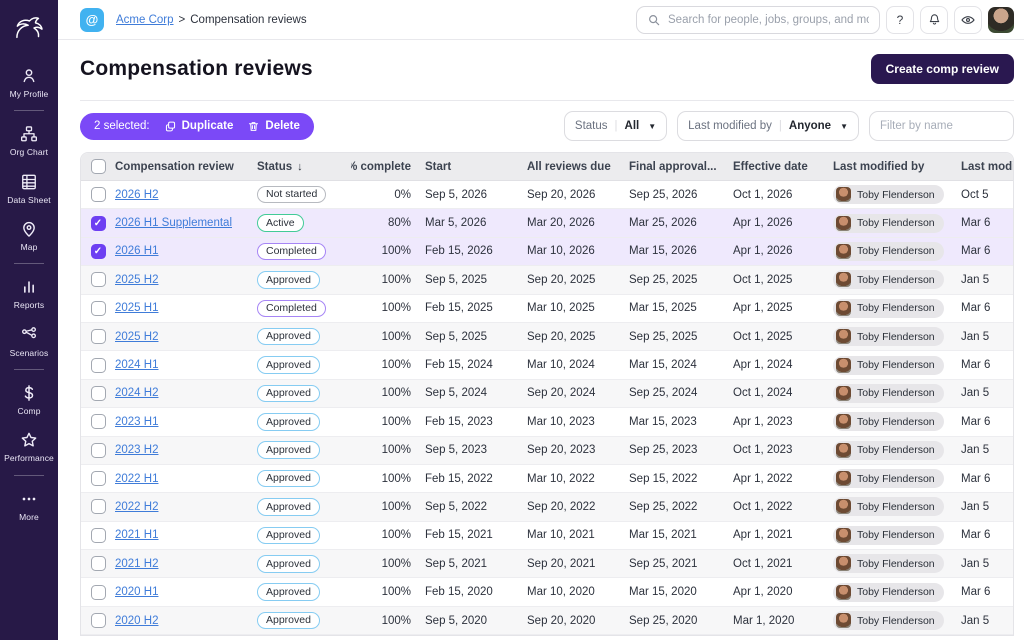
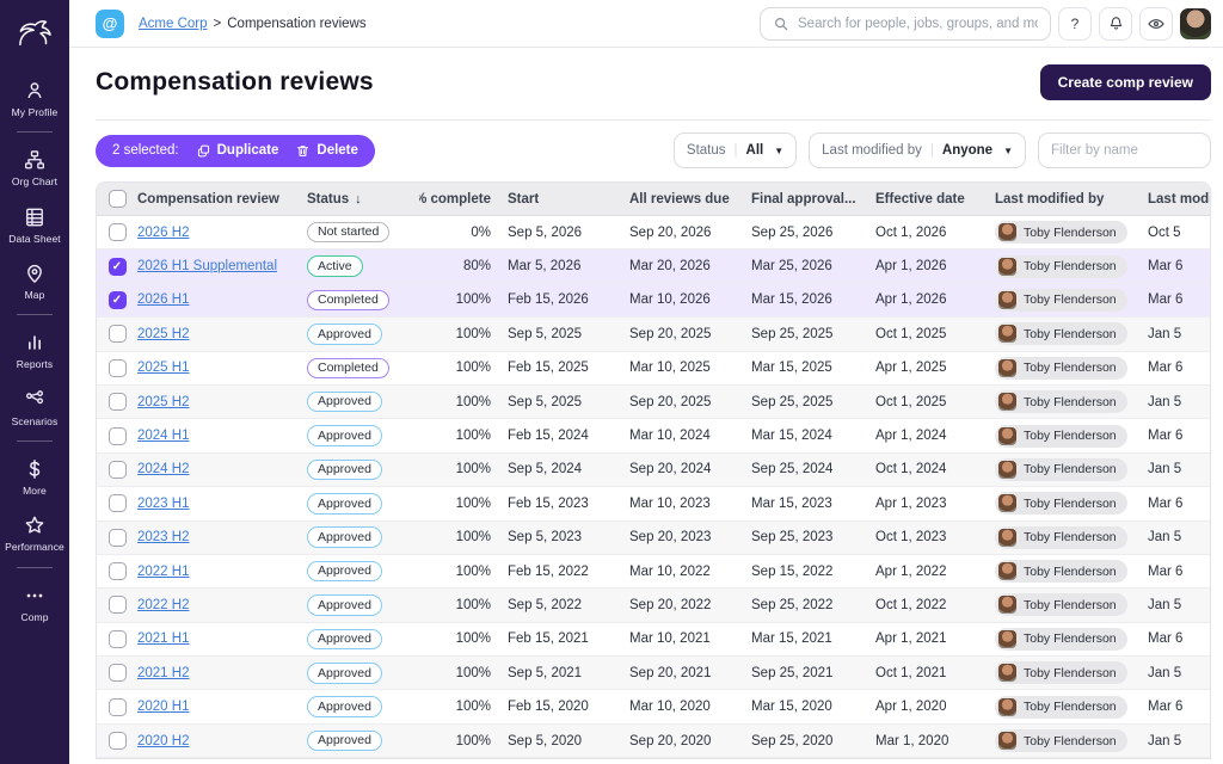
  My Profile
  Org Chart
  Data Sheet
  Map
  Reports
  Scenarios
- Comp
+ More
  Performance
- More
+ Comp
  @
  Acme Corp
  >
  Compensation reviews
  Search for people, jobs, groups, and m
  ?
  Compensation reviews
  Create comp review
  2 selected:
  Duplicate
  Delete
  Status
  All
  ▼
  Last modified by
  |
  Anyone
  ▼
  Filter by name
  Compensation review
  Status
  ↓
  % complete
  Start
  All reviews due
  Final approval...
  Effective date
  Last modified by
  2026 H2
  Not started
  0%
  Sep 5, 2026
  Sep 20, 2026
  Sep 25, 2026
  Oct 1, 2026
  Toby Flenderson
  Oct 5
  ✓
  2026 H1 Supplemental
  Active
  80%
  Mar 5, 2026
  Mar 20, 2026
  Mar 25, 2026
  Apr 1, 2026
  Toby Flenderson
  Mar 6
  ✓
  2026 H1
  Completed
  100%
  Feb 15, 2026
  Mar 10, 2026
  Mar 15, 2026
  Apr 1, 2026
  Toby Flenderson
  Mar 6
  2025 H2
  Approved
  100%
  Sep 5, 2025
  Sep 20, 2025
  Sep 25, 2025
  Oct 1, 2025
  Toby Flenderson
  Jan 5
  2025 H1
  Completed
  100%
  Feb 15, 2025
  Mar 10, 2025
  Mar 15, 2025
  Apr 1, 2025
  Toby Flenderson
  Mar 6
  2025 H2
  Approved
  100%
  Sep 5, 2025
  Sep 20, 2025
  Sep 25, 2025
  Oct 1, 2025
  Toby Flenderson
  Jan 5
  2024 H1
  Approved
  100%
  Feb 15, 2024
  Mar 10, 2024
  Mar 15, 2024
  Apr 1, 2024
  Toby Flenderson
  Mar 6
  2024 H2
  Approved
  100%
  Sep 5, 2024
  Sep 20, 2024
  Sep 25, 2024
  Oct 1, 2024
  Toby Flenderson
  Jan 5
  2023 H1
  Approved
  100%
  Feb 15, 2023
  Mar 10, 2023
  Mar 15, 2023
  Apr 1, 2023
  Toby Flenderson
  Mar 6
  2023 H2
  Approved
  100%
  Sep 5, 2023
  Sep 20, 2023
  Sep 25, 2023
  Oct 1, 2023
  Toby Flenderson
  Jan 5
  2022 H1
  Approved
  100%
  Feb 15, 2022
  Mar 10, 2022
  Sep 15, 2022
  Apr 1, 2022
  Toby Flenderson
  Mar 6
  2022 H2
  Approved
  100%
  Sep 5, 2022
  Sep 20, 2022
  Sep 25, 2022
  Oct 1, 2022
  Toby Flenderson
  Jan 5
  2021 H1
  Approved
  100%
  Feb 15, 2021
  Mar 10, 2021
  Mar 15, 2021
  Apr 1, 2021
  Toby Flenderson
  Mar 6
  2021 H2
  Approved
  100%
  Sep 5, 2021
  Sep 20, 2021
  Sep 25, 2021
  Oct 1, 2021
  Toby Flenderson
  Jan 5
  2020 H1
  Approved
  100%
  Feb 15, 2020
  Mar 10, 2020
  Mar 15, 2020
  Apr 1, 2020
  Toby Flenderson
  Mar 6
  2020 H2
  Approved
  100%
  Sep 5, 2020
  Sep 20, 2020
  Sep 25, 2020
  Mar 1, 2020
  Toby Flenderson
  Jan 5
